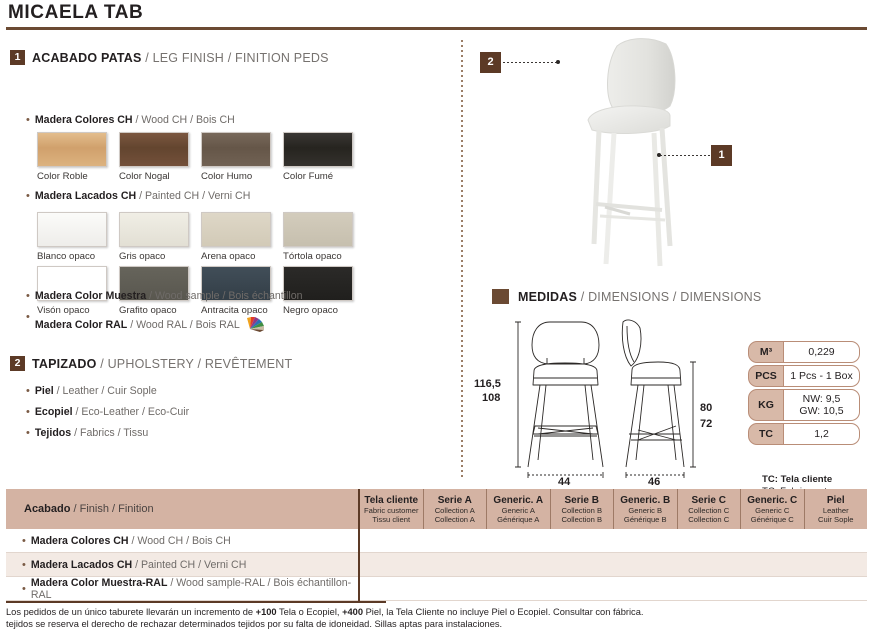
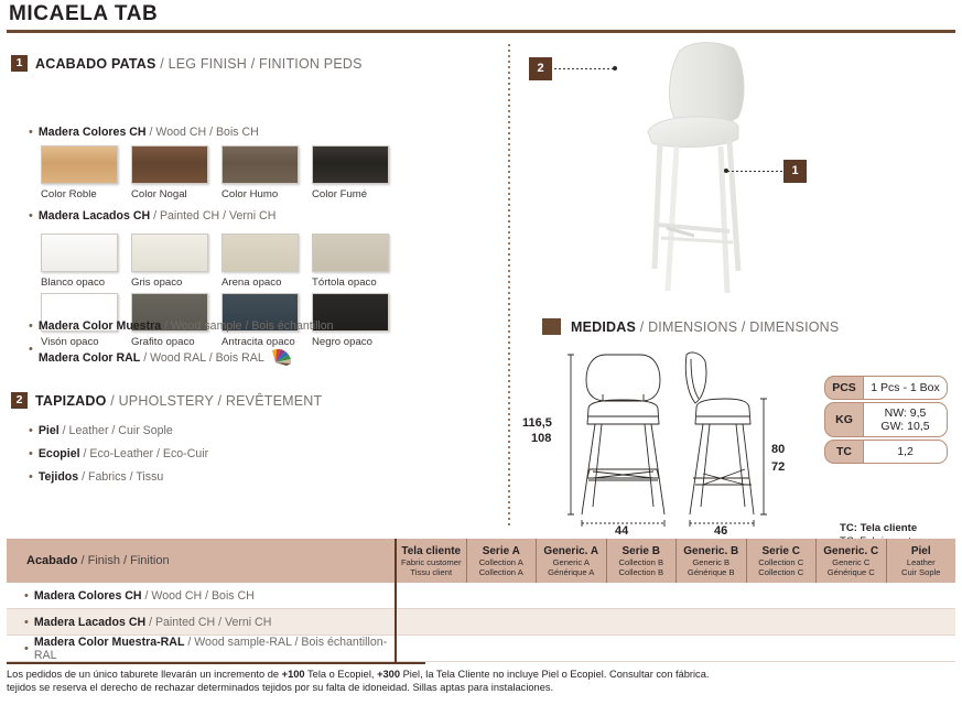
  MICAELA TAB
  1
  ACABADO PATAS / LEG FINISH / FINITION PEDS
  •
  Madera Colores CH / Wood CH / Bois CH
  Color Roble
  Color Nogal
  Color Humo
  Color Fumé
  •
  Madera Lacados CH / Painted CH / Verni CH
  Blanco opaco
  Gris opaco
  Arena opaco
  Tórtola opaco
  Visón opaco
  Grafito opaco
  Antracita opaco
  Negro opaco
  •
  Madera Color Muestra / Wood sample / Bois échantillon
  •
  Madera Color RAL / Wood RAL / Bois RAL
  2
  TAPIZADO / UPHOLSTERY / REVÊTEMENT
  •
  Piel / Leather / Cuir Sople
  •
  Ecopiel / Eco-Leather / Eco-Cuir
  •
  Tejidos / Fabrics / Tissu
  2
  1
  MEDIDAS / DIMENSIONS / DIMENSIONS
  116,5
  108
  44
  80
  72
  46
- M³
- 0,229
  PCS
  1 Pcs - 1 Box
  KG
  NW: 9,5
  GW: 10,5
  TC
  1,2
  TC: Tela cliente
  Acabado / Finish / Finition
  Tela cliente
  Fabric customer
  Tissu client
  Serie A
  Collection A
  Collection A
  Generic. A
  Generic A
  Générique A
  Serie B
  Collection B
  Collection B
  Generic. B
  Generic B
  Générique B
  Serie C
  Collection C
  Collection C
  Generic. C
  Generic C
  Générique C
  Piel
  Leather
  Cuir Sople
  •
  Madera Colores CH / Wood CH / Bois CH
  •
  Madera Lacados CH / Painted CH / Verni CH
  •
  Madera Color Muestra-RAL / Wood sample-RAL / Bois échantillon-RAL
- Los pedidos de un único taburete llevarán un incremento de +100 Tela o Ecopiel, +400 Piel, la Tela Cliente no incluye Piel o Ecopiel. Consultar con fábrica.
+ Los pedidos de un único taburete llevarán un incremento de +100 Tela o Ecopiel, +300 Piel, la Tela Cliente no incluye Piel o Ecopiel. Consultar con fábrica.
  tejidos se reserva el derecho de rechazar determinados tejidos por su falta de idoneidad. Sillas aptas para instalaciones.
